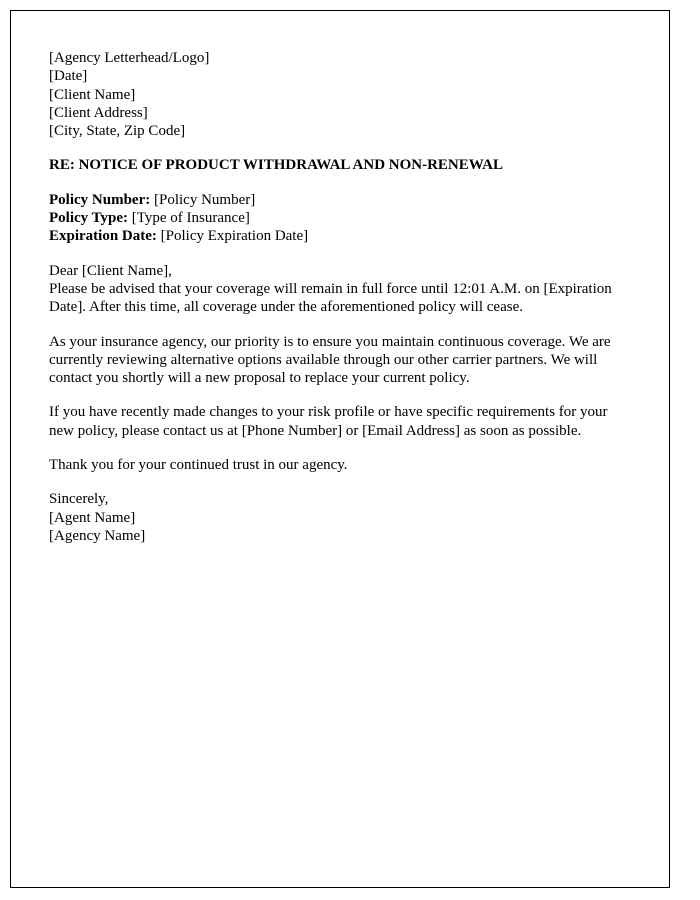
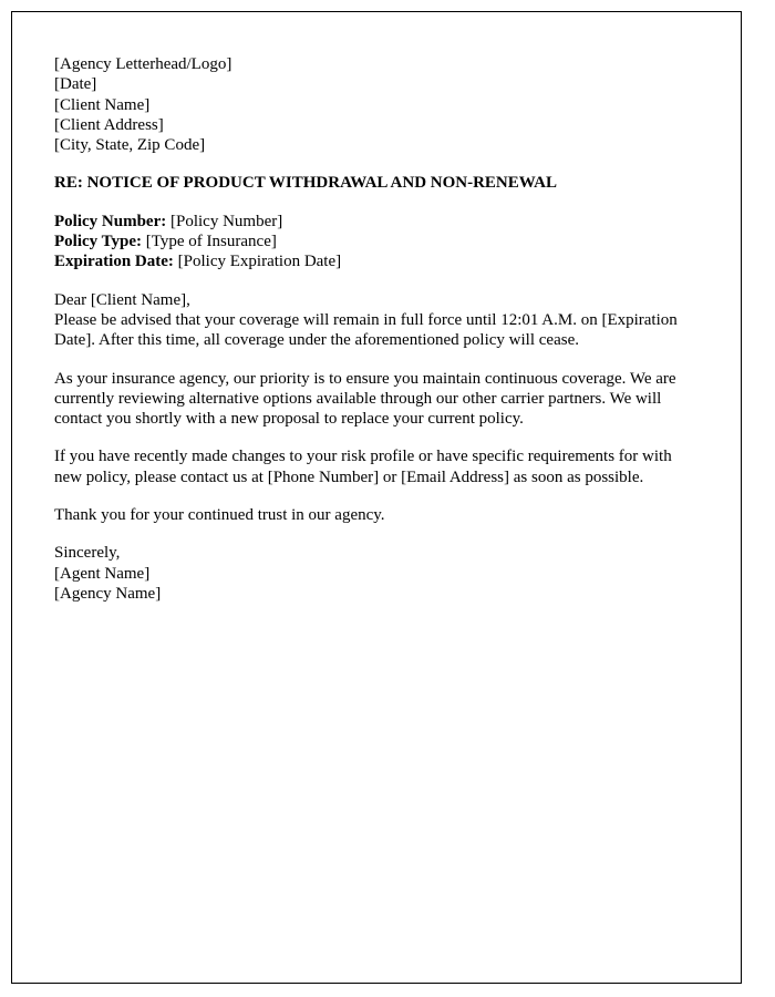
  [Agency Letterhead/Logo]
  [Date]
  [Client Name]
  [Client Address]
  [City, State, Zip Code]
  RE: NOTICE OF PRODUCT WITHDRAWAL AND NON-RENEWAL
  Policy Number: [Policy Number]
  Policy Type: [Type of Insurance]
  Expiration Date: [Policy Expiration Date]
  Dear [Client Name],
  Please be advised that your coverage will remain in full force until 12:01 A.M. on [Expiration Date]. After this time, all coverage under the aforementioned policy will cease.
- As your insurance agency, our priority is to ensure you maintain continuous coverage. We are currently reviewing alternative options available through our other carrier partners. We will contact you shortly will a new proposal to replace your current policy.
+ As your insurance agency, our priority is to ensure you maintain continuous coverage. We are currently reviewing alternative options available through our other carrier partners. We will contact you shortly with a new proposal to replace your current policy.
- If you have recently made changes to your risk profile or have specific requirements for your new policy, please contact us at [Phone Number] or [Email Address] as soon as possible.
+ If you have recently made changes to your risk profile or have specific requirements for with new policy, please contact us at [Phone Number] or [Email Address] as soon as possible.
  Thank you for your continued trust in our agency.
  Sincerely,
  [Agent Name]
  [Agency Name]
